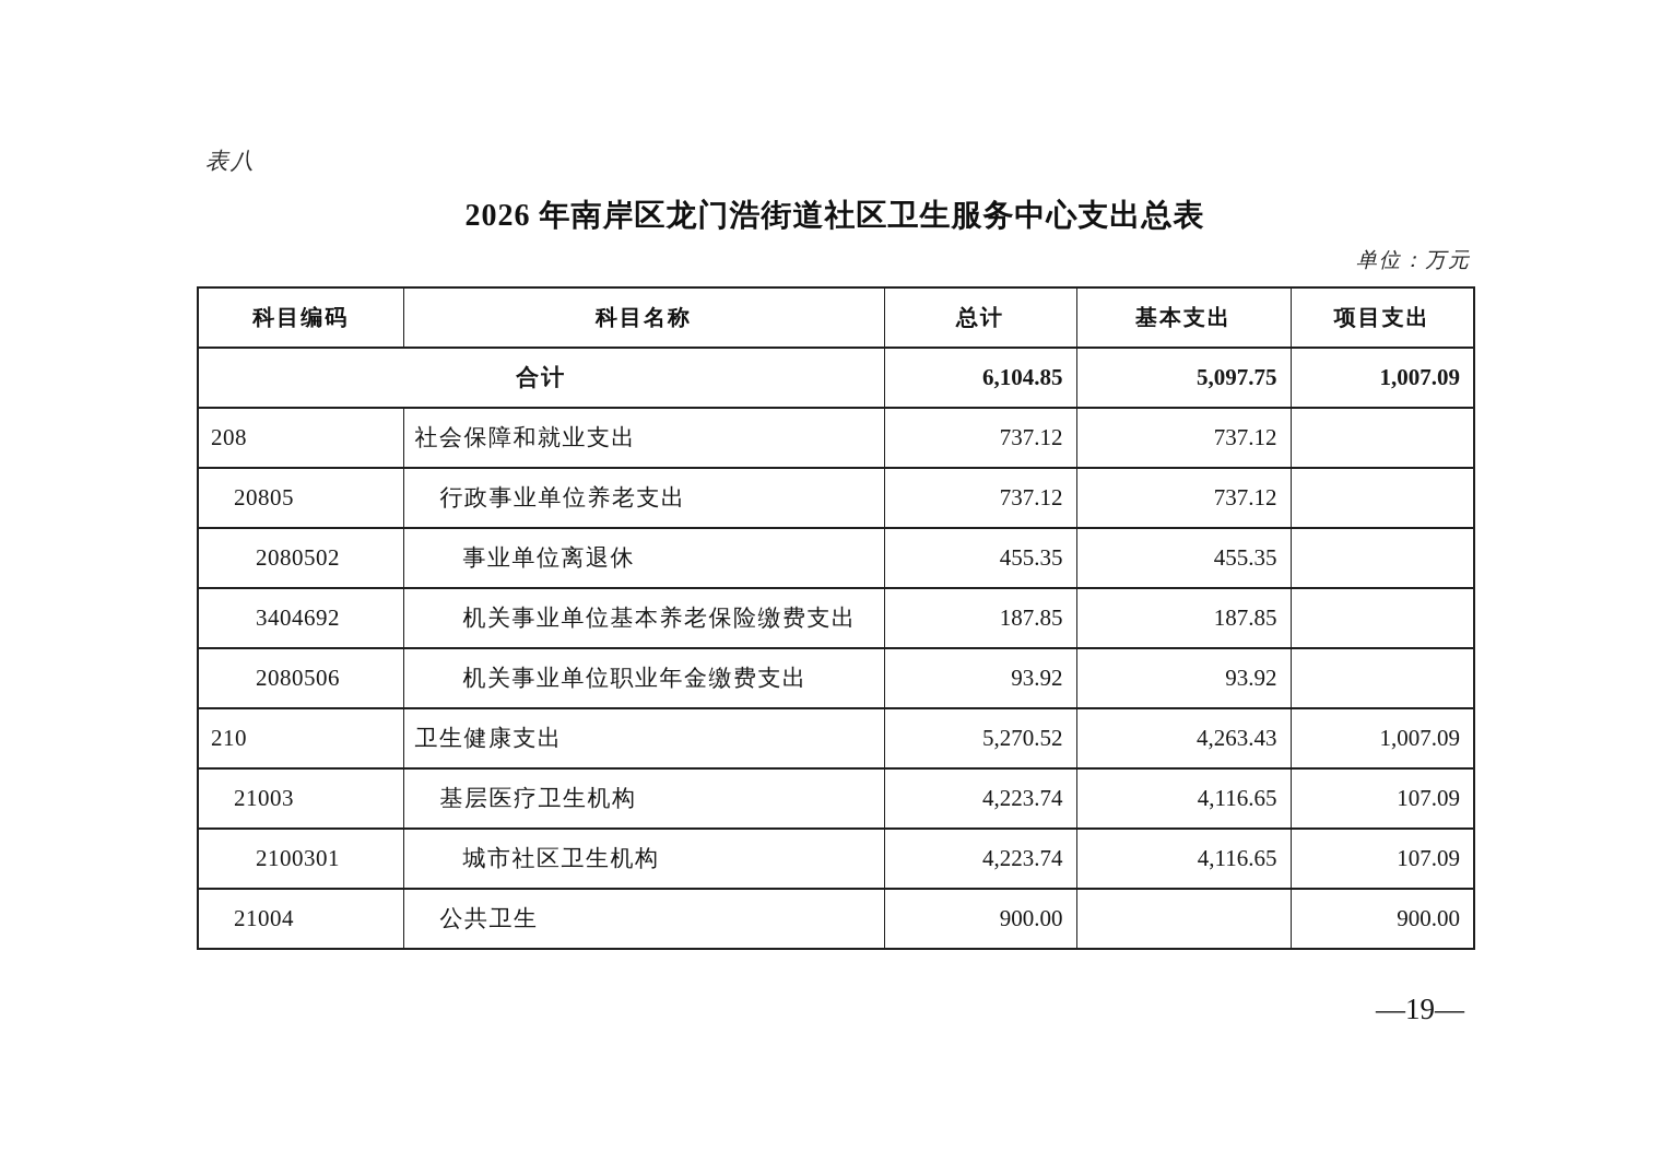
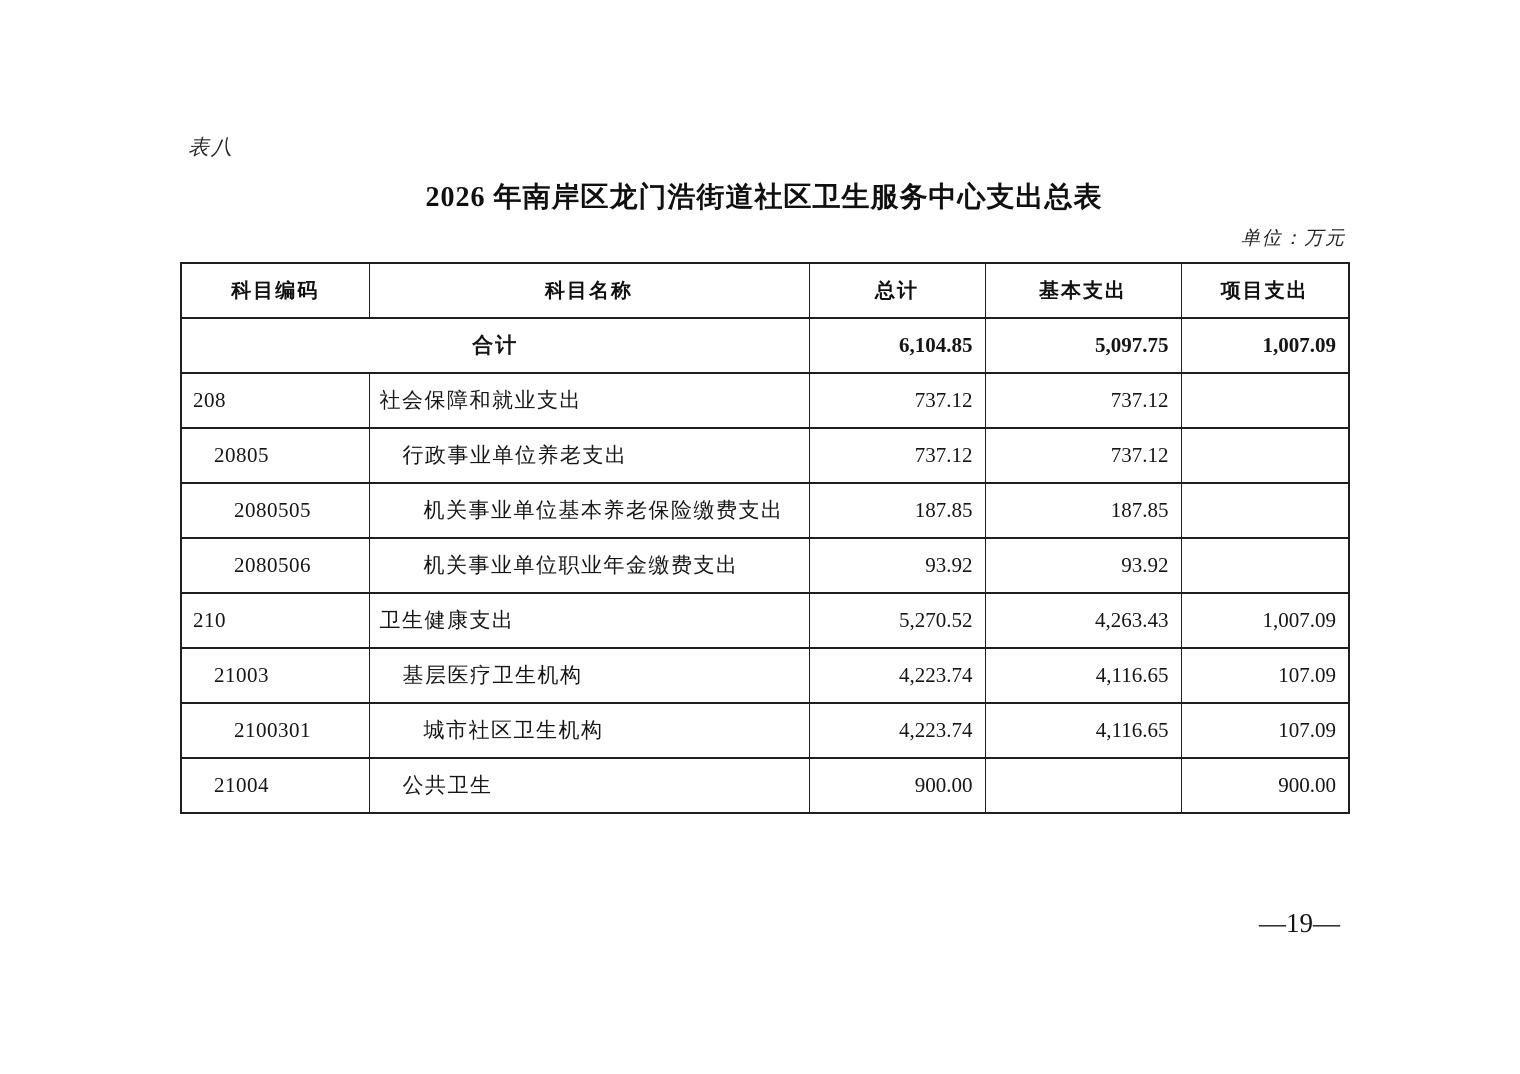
  表八
  2026 年南岸区龙门浩街道社区卫生服务中心支出总表
  单位：万元
  科目编码	科目名称	总计	基本支出	项目支出
  合计	6,104.85	5,097.75	1,007.09
  208	社会保障和就业支出	737.12	737.12
  20805	行政事业单位养老支出	737.12	737.12
- 2080502	事业单位离退休	455.35	455.35
- 3404692	机关事业单位基本养老保险缴费支出	187.85	187.85
+ 2080505	机关事业单位基本养老保险缴费支出	187.85	187.85
  2080506	机关事业单位职业年金缴费支出	93.92	93.92
  210	卫生健康支出	5,270.52	4,263.43	1,007.09
  21003	基层医疗卫生机构	4,223.74	4,116.65	107.09
  2100301	城市社区卫生机构	4,223.74	4,116.65	107.09
  21004	公共卫生	900.00		900.00
  —19—
